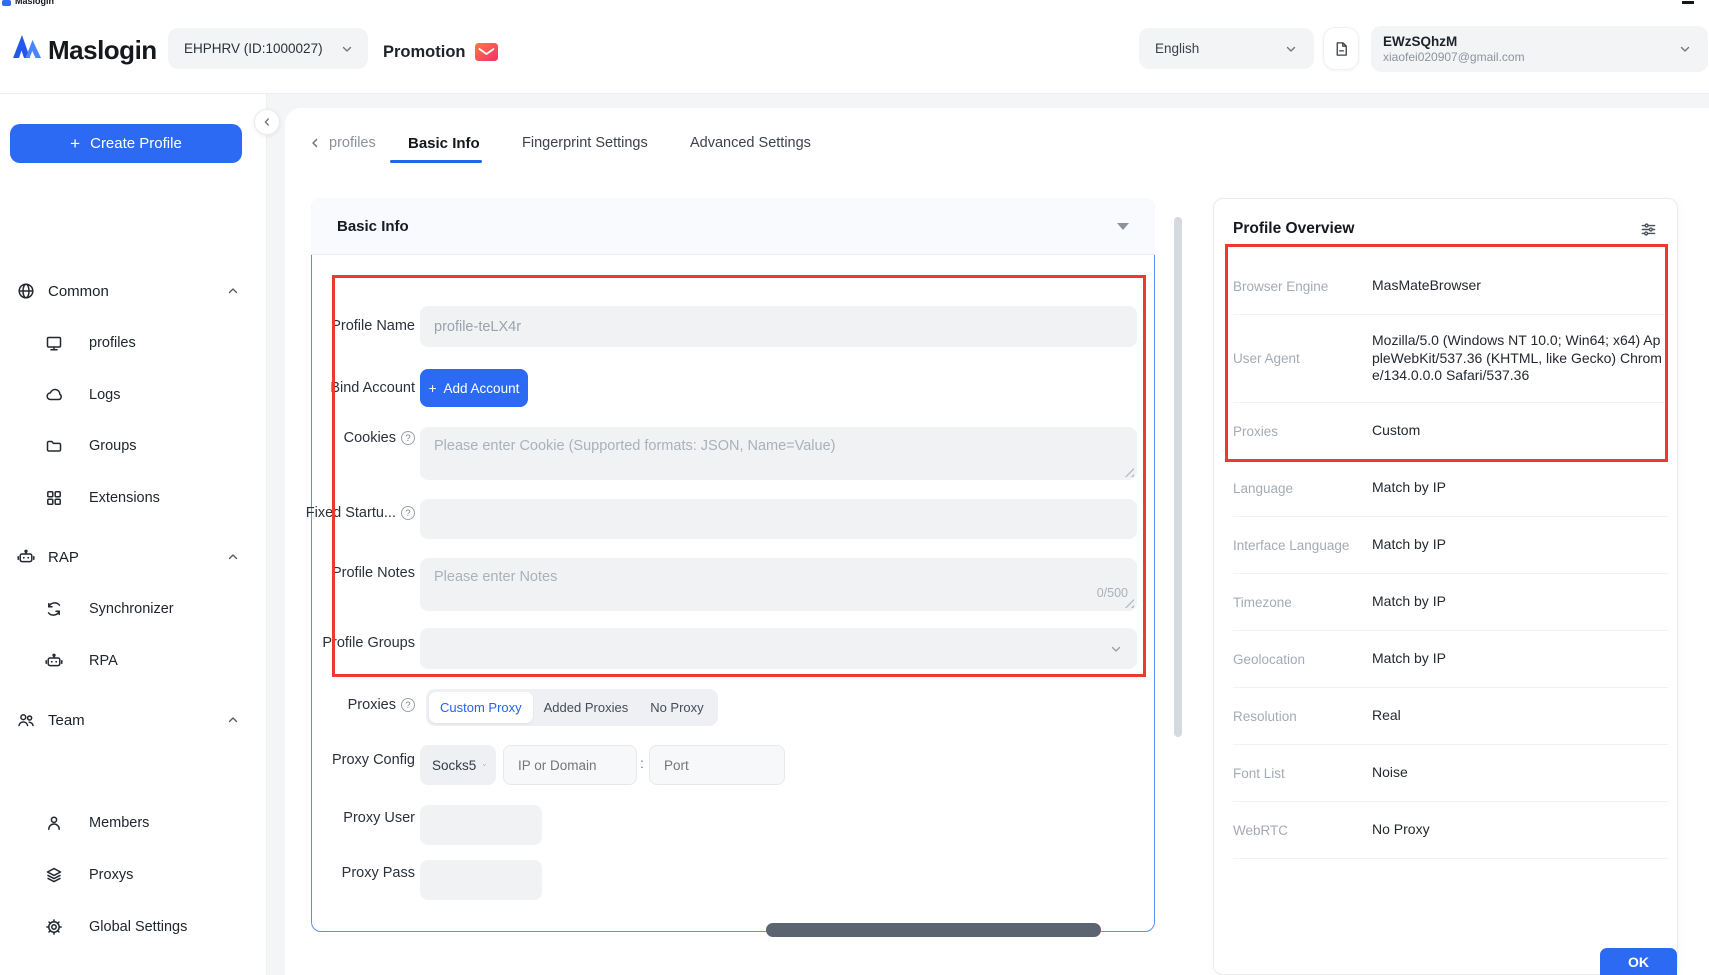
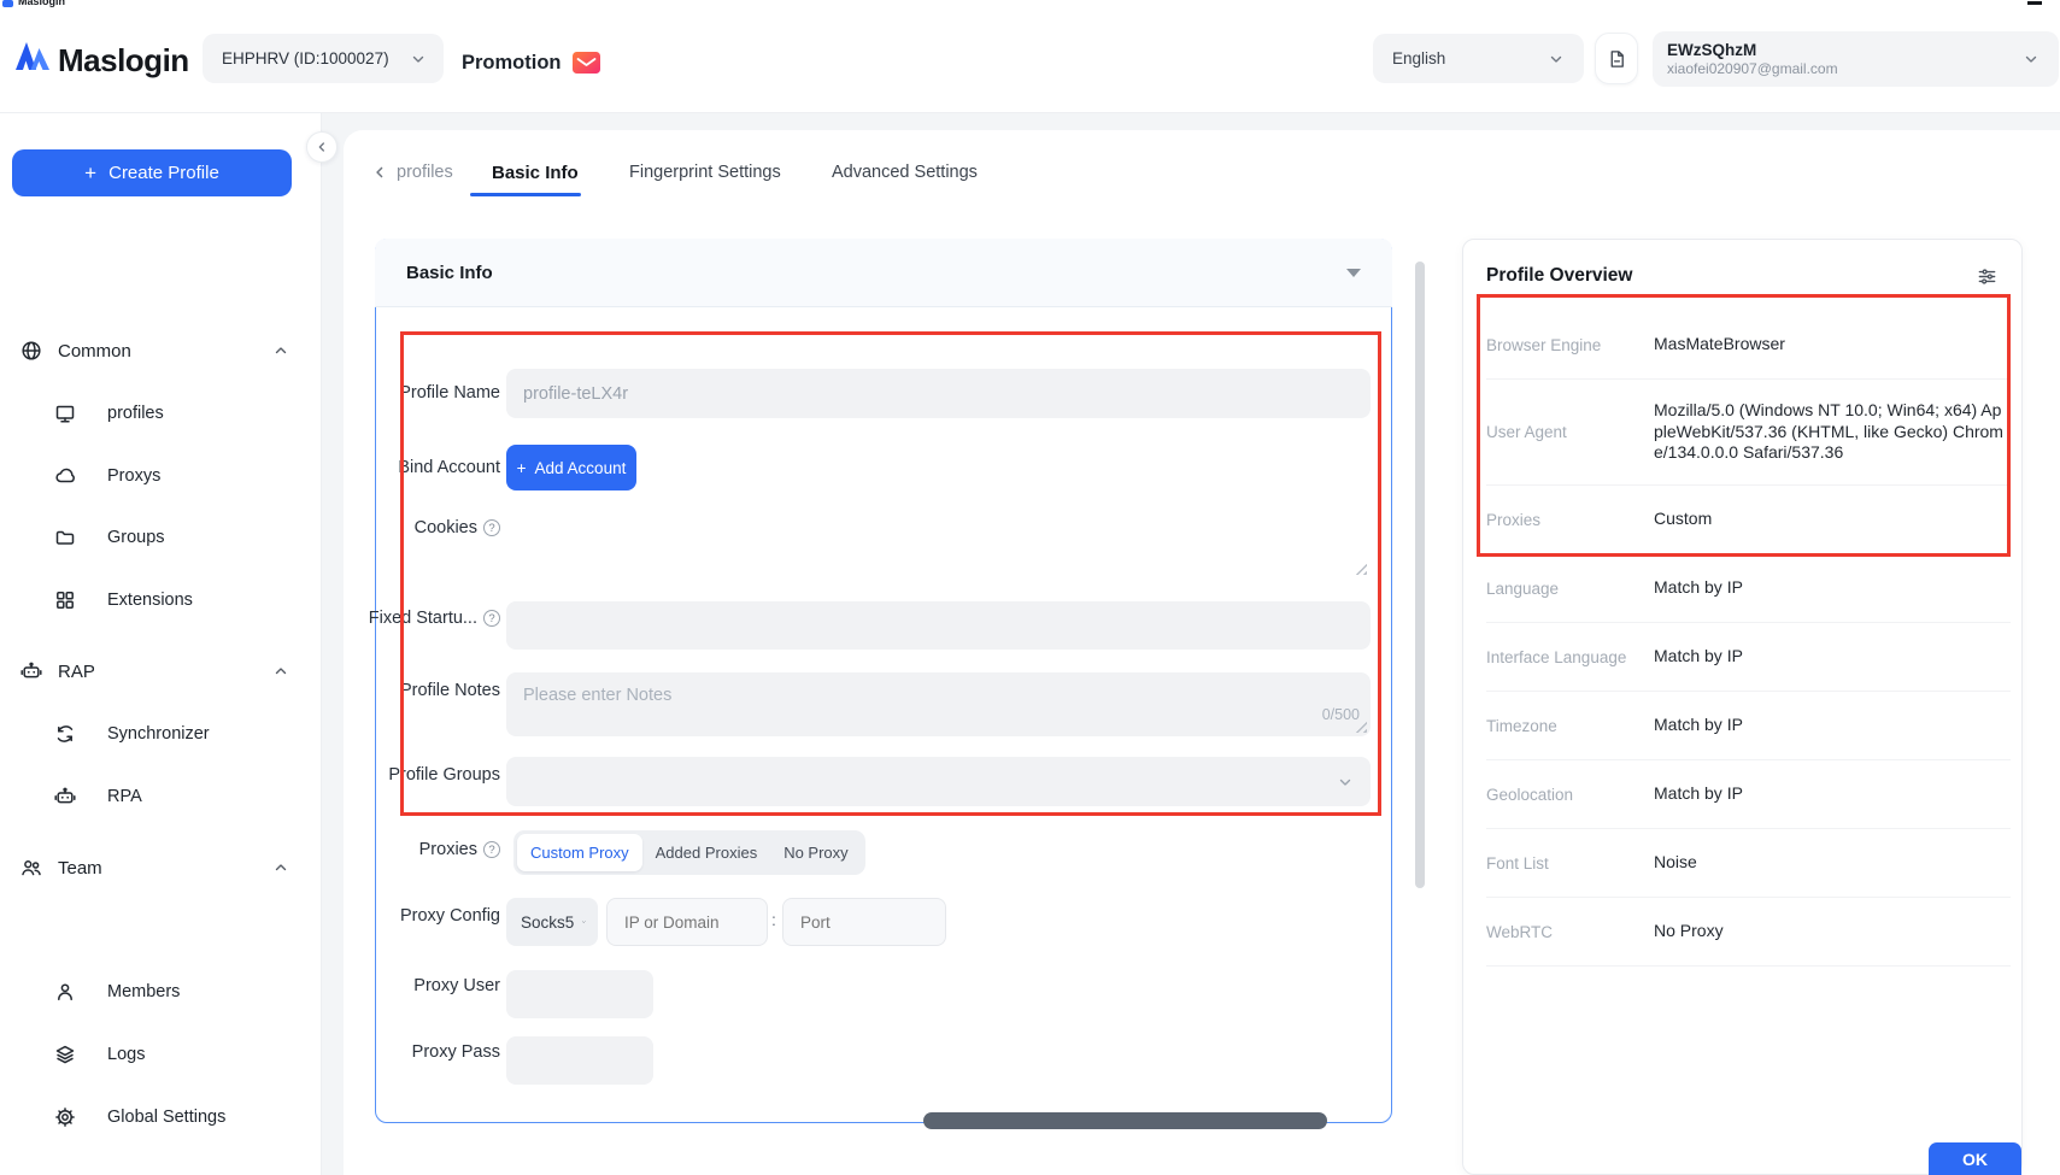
  Maslogin
  Maslogin
  EHPHRV (ID:1000027)
  Promotion
  English
  EWzSQhzM
  xiaofei020907@gmail.com
  +
  Create Profile
  Common
  profiles
- Logs
+ Proxys
  Groups
  Extensions
  RAP
  Synchronizer
  RPA
  Team
  Members
- Proxys
+ Logs
  Global Settings
  profiles
  Basic Info
  Fingerprint Settings
  Advanced Settings
  Basic Info
  Profile Name
  Bind Account
  Cookies
  ?
  Fixed Startu...
  ?
  Profile Notes
  Profile Groups
  Proxies
  ?
  Proxy Config
  Proxy User
  Proxy Pass
  profile-teLX4r
  +
  Add Account
- Please enter Cookie (Supported formats: JSON, Name=Value)
  Please enter Notes
  0/500
  Custom Proxy
  Added Proxies
  No Proxy
  Socks5
  IP or Domain
  :
  Port
  Profile Overview
  Browser Engine
  MasMateBrowser
  User Agent
  Mozilla/5.0 (Windows NT 10.0; Win64; x64) AppleWebKit/537.36 (KHTML, like Gecko) Chrome/134.0.0.0 Safari/537.36
  Proxies
  Custom
  Language
  Match by IP
  Interface Language
  Match by IP
  Timezone
  Match by IP
  Geolocation
  Match by IP
- Resolution
- Real
  Font List
  Noise
  WebRTC
  No Proxy
  OK
